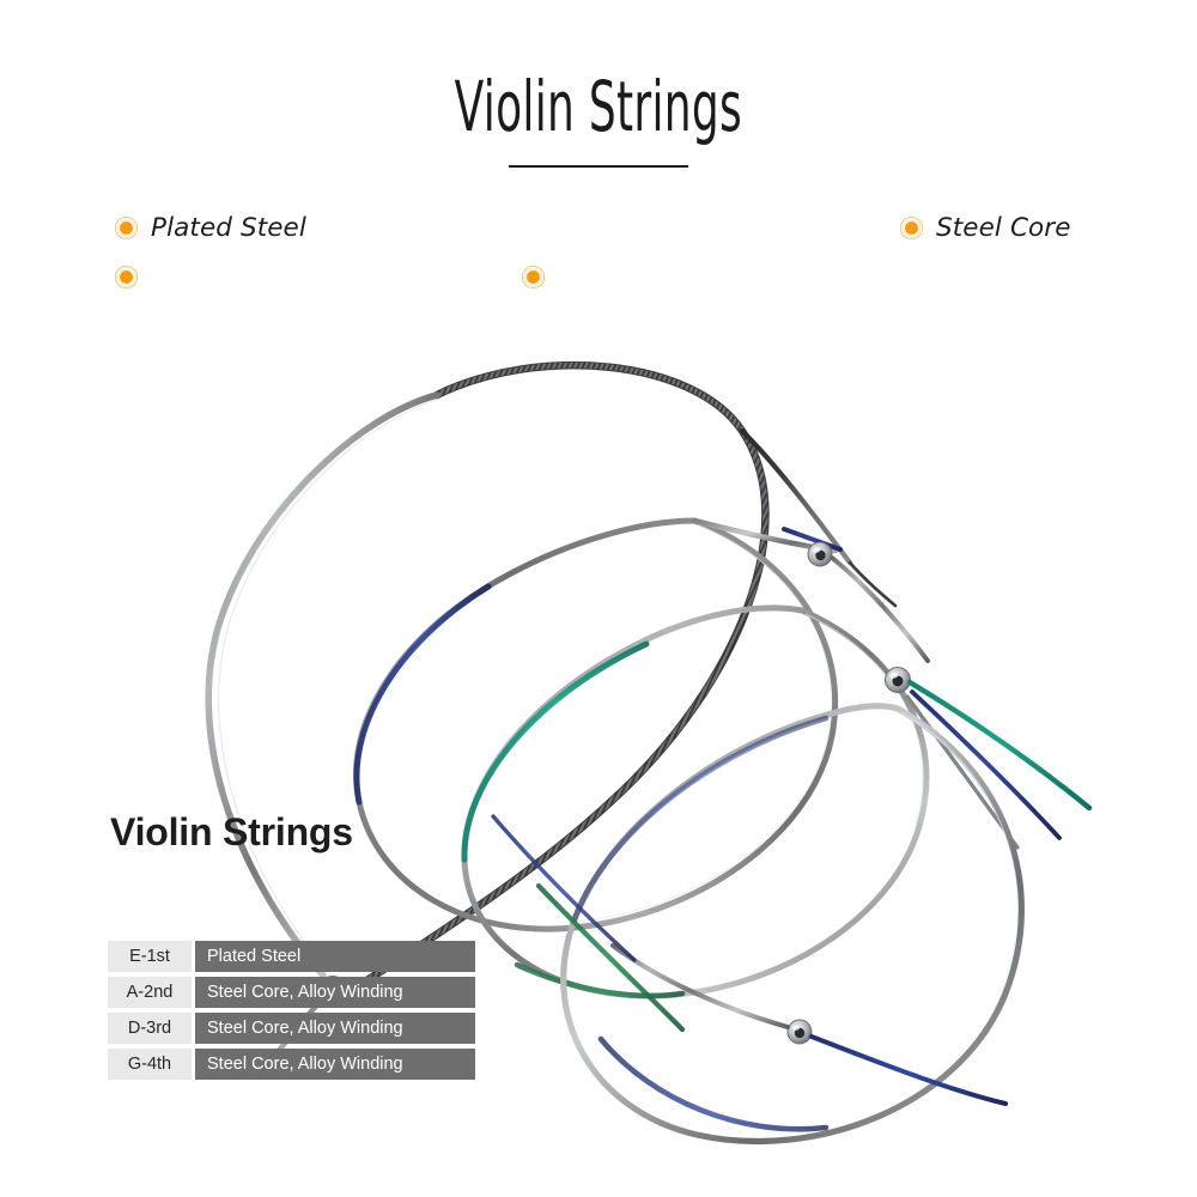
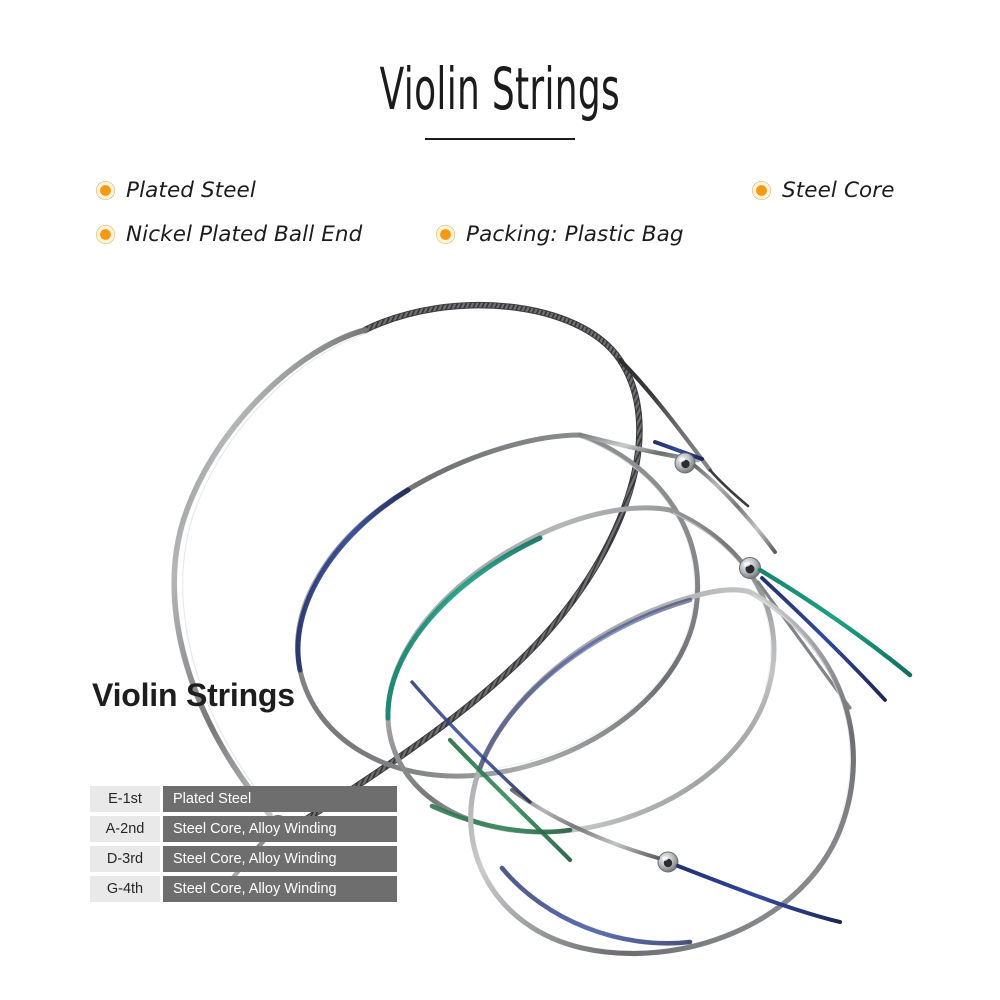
  Violin Strings
  Plated Steel
+ Nickel Plated Ball End
+ Packing: Plastic Bag
  Steel Core
  Violin Strings
  E-1st
  Plated Steel
  A-2nd
  Steel Core, Alloy Winding
  D-3rd
  Steel Core, Alloy Winding
  G-4th
  Steel Core, Alloy Winding
